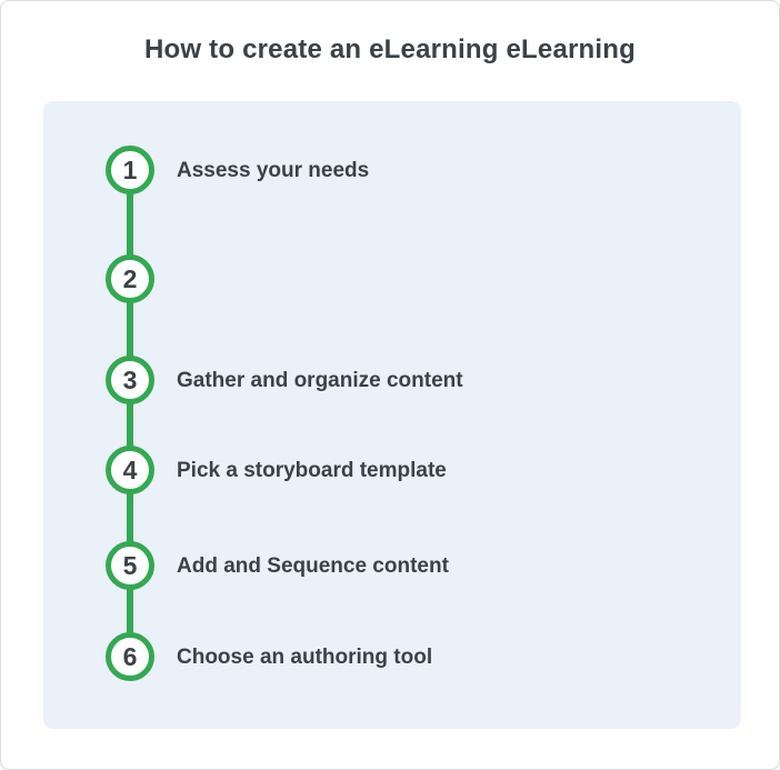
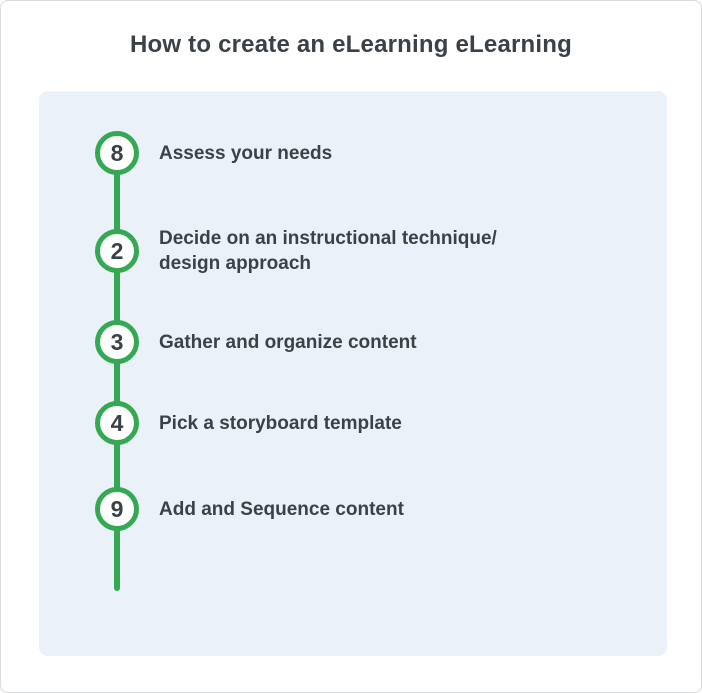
  How to create an eLearning eLearning
- 1
+ 8
  Assess your needs
  2
+ Decide on an instructional technique/
+ design approach
  3
  Gather and organize content
  4
  Pick a storyboard template
- 5
+ 9
  Add and Sequence content
- 6
- Choose an authoring tool
